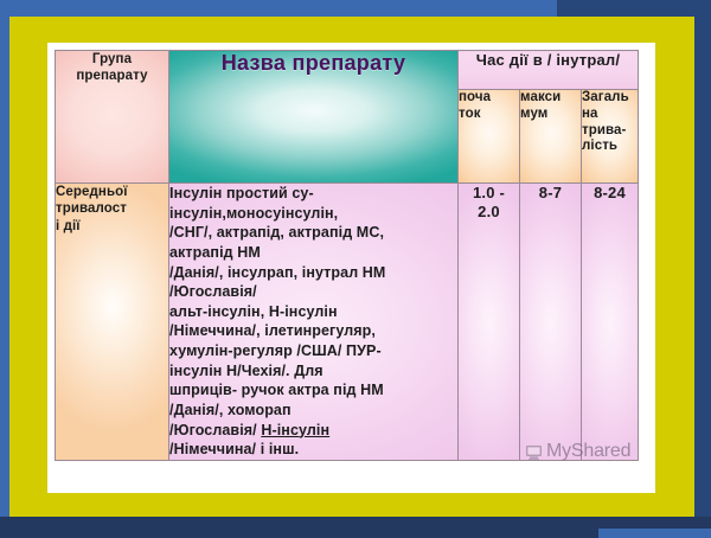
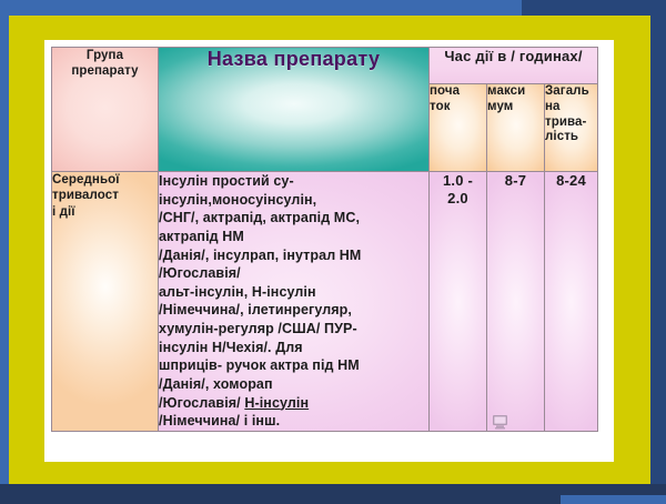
- Група препарату	Назва препарату	Час дії в / інутрал/
+ Група препарату	Назва препарату	Час дії в / годинах/
  поча ток	макси мум	Загаль на трива- лість
  Середньої тривалост і дії	Інсулін простий су-інсулін,моносуінсулін,/СНГ/, актрапід, актрапід МС,актрапід НМ/Данія/, інсулрап, інутрал НМ/Югославія/альт-інсулін, Н-інсулін/Німеччина/, ілетинрегуляр,хумулін-регуляр /США/ ПУР-інсулін Н/Чехія/. Дляшприців- ручок актра під НМ/Данія/, хоморап/Югославія/ Н-інсулін/Німеччина/ і інш.	1.0 - 2.0	8-7	8-24
- MyShared
